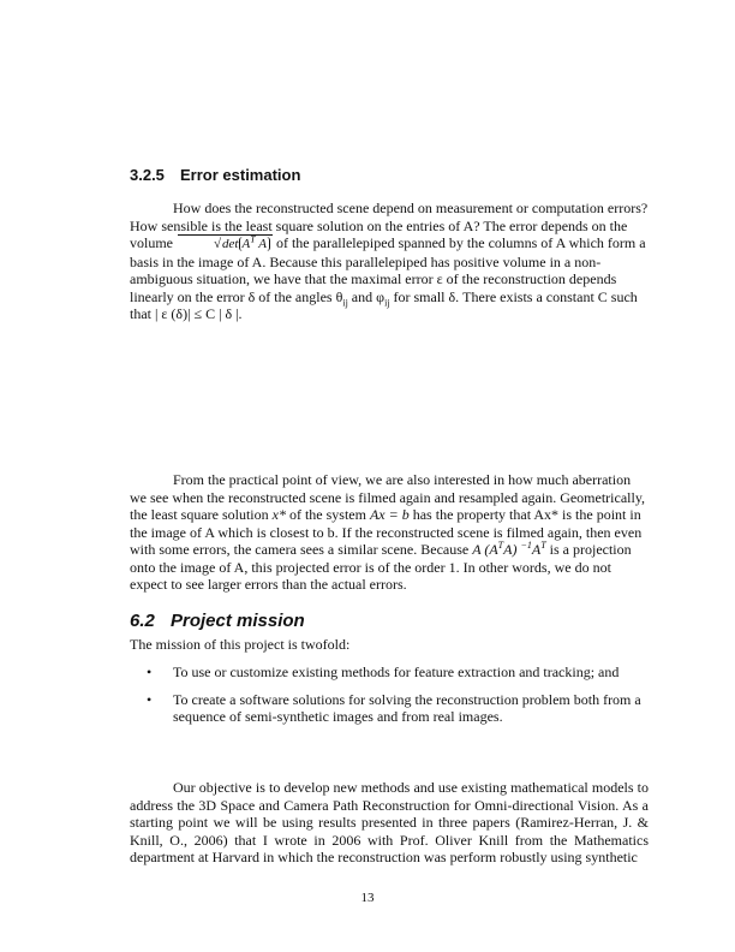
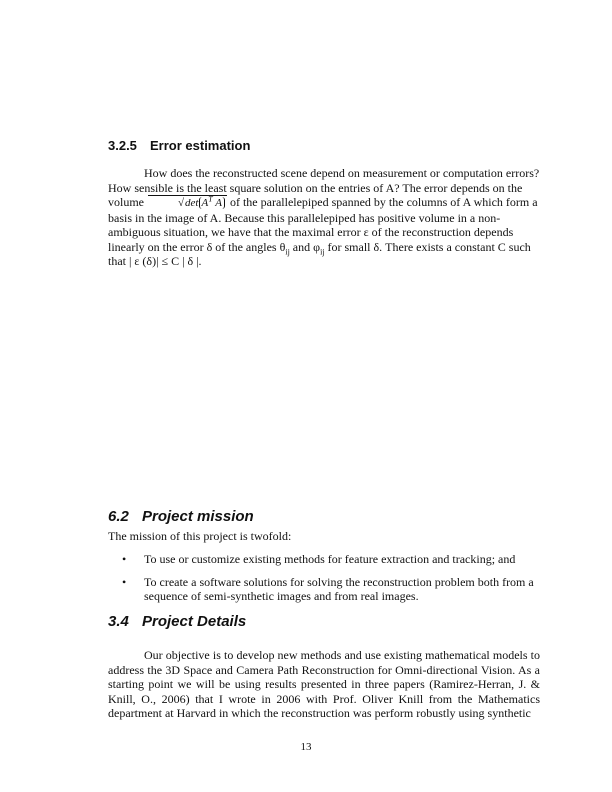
  3.2.5 Error estimation
  How does the reconstructed scene depend on measurement or computation errors? How sensible is the least square solution on the entries of A? The error depends on the volume det AT A of the parallelepiped spanned by the columns of A which form a basis in the image of A. Because this parallelepiped has positive volume in a non-ambiguous situation, we have that the maximal error ε of the reconstruction depends linearly on the error δ of the angles θij and φij for small δ. There exists a constant C such that | ε (δ)| ≤ C | δ |.
- From the practical point of view, we are also interested in how much aberration we see when the reconstructed scene is filmed again and resampled again. Geometrically, the least square solution x* of the system Ax = b has the property that Ax* is the point in the image of A which is closest to b. If the reconstructed scene is filmed again, then even with some errors, the camera sees a similar scene. Because A (ATA) −1AT is a projection onto the image of A, this projected error is of the order 1. In other words, we do not expect to see larger errors than the actual errors.
  6.2 Project mission
  The mission of this project is twofold:
  •
  To use or customize existing methods for feature extraction and tracking; and
  •
  To create a software solutions for solving the reconstruction problem both from a sequence of semi-synthetic images and from real images.
+ 3.4 Project Details
  Our objective is to develop new methods and use existing mathematical models to address the 3D Space and Camera Path Reconstruction for Omni-directional Vision. As a starting point we will be using results presented in three papers (Ramirez-Herran, J. & Knill, O., 2006) that I wrote in 2006 with Prof. Oliver Knill from the Mathematics department at Harvard in which the reconstruction was perform robustly using synthetic
  13
